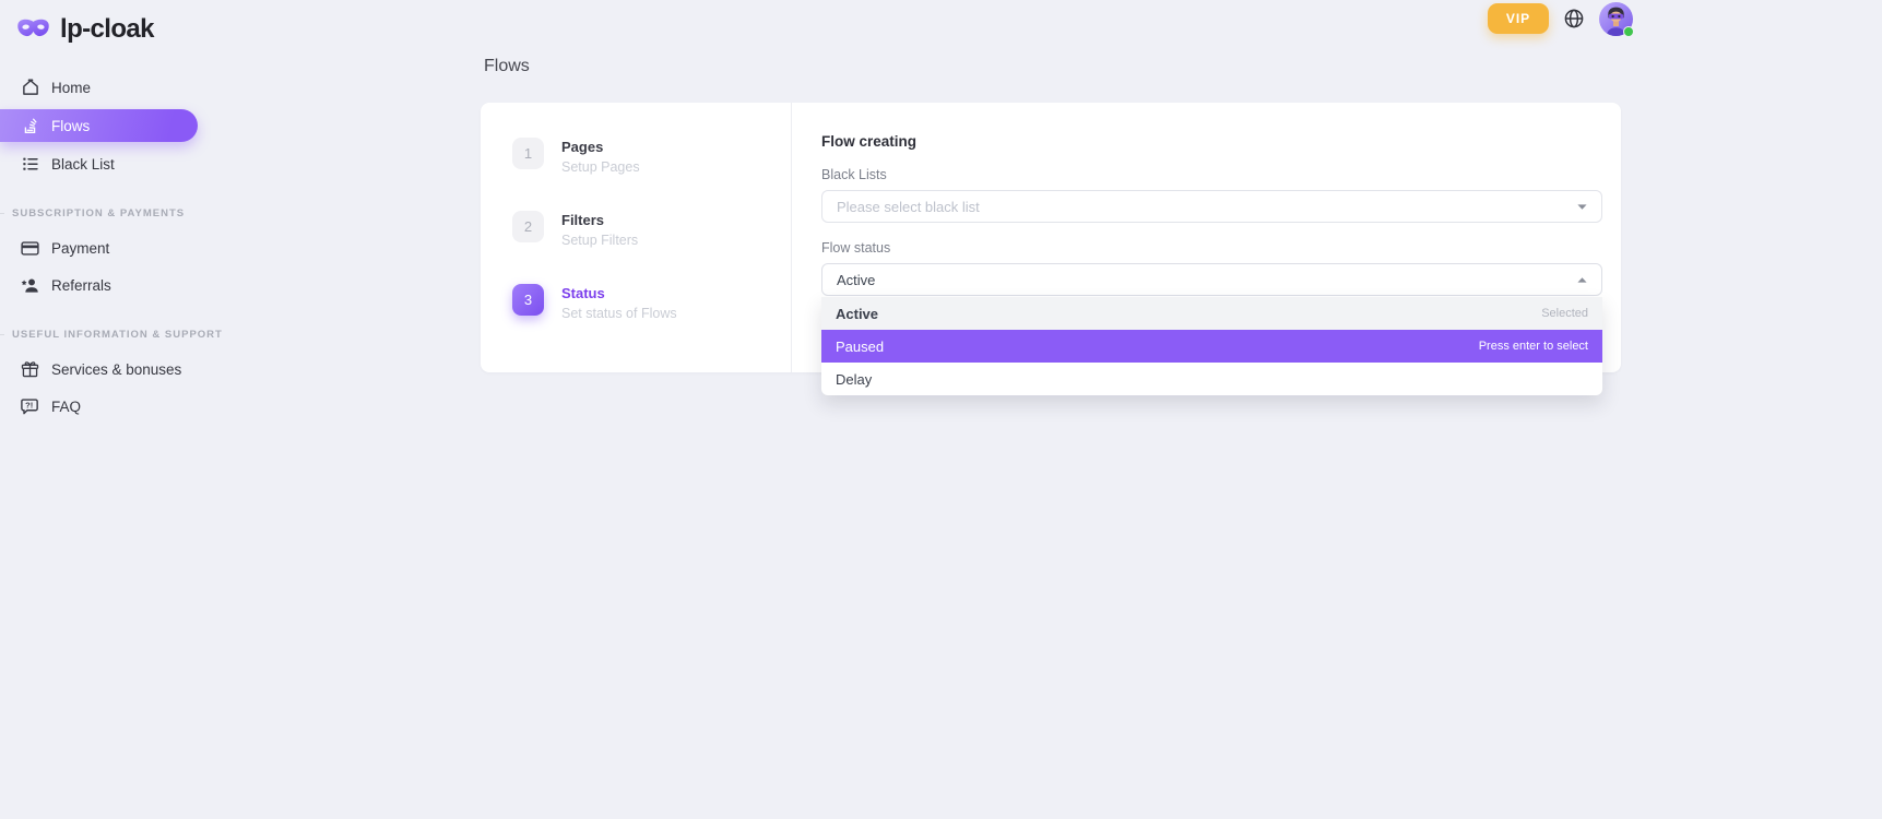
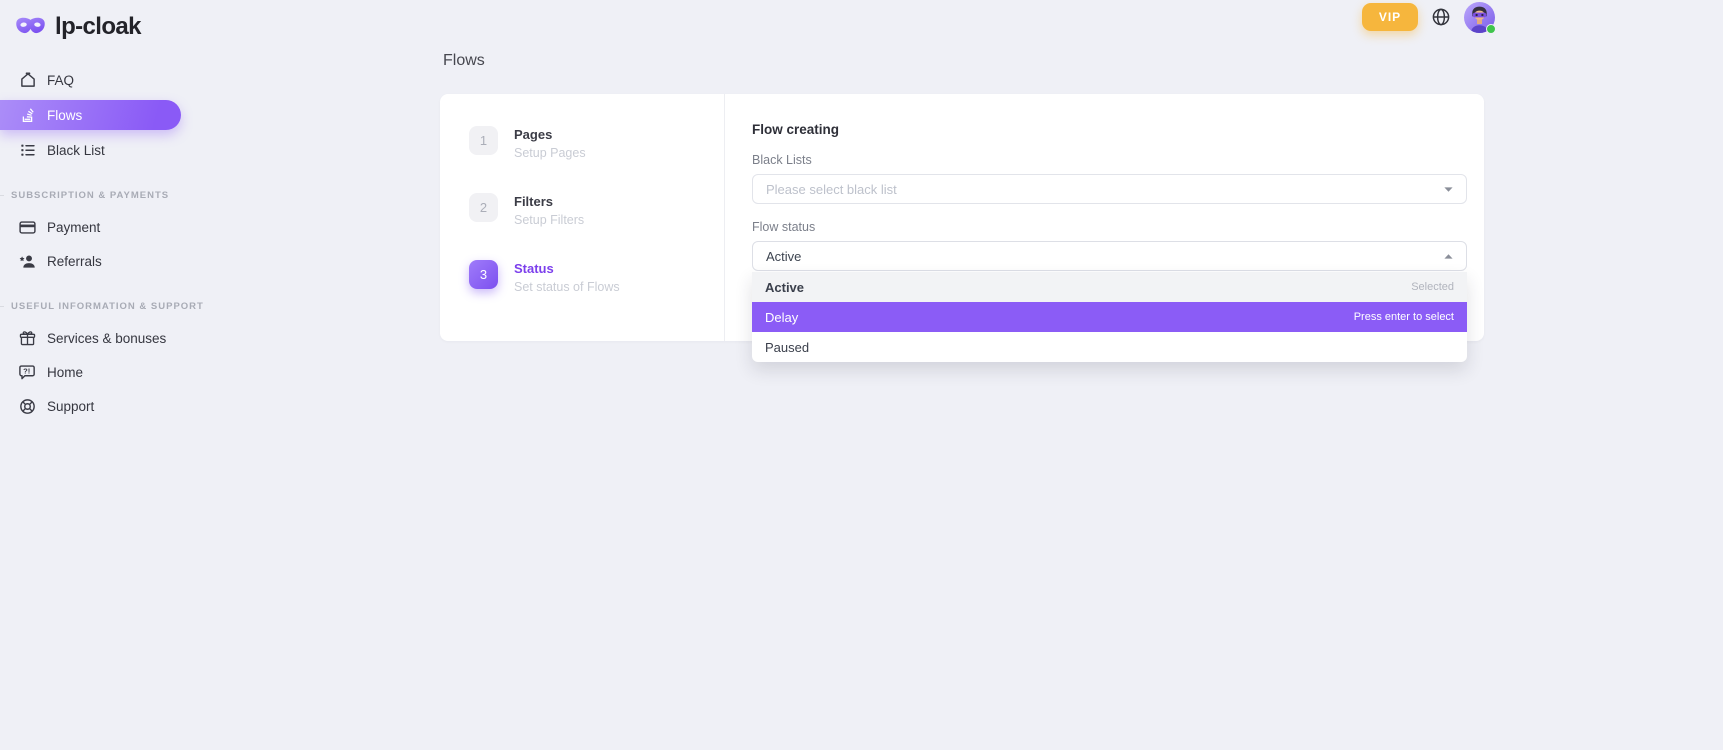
  lp-cloak
- Home
+ FAQ
  Flows
  Black List
  SUBSCRIPTION & PAYMENTS
  Payment
  Referrals
  USEFUL INFORMATION & SUPPORT
  Services & bonuses
  ?!
- FAQ
+ Home
+ Support
  VIP
  Flows
  1
  Pages
  Setup Pages
  2
  Filters
  Setup Filters
  3
  Status
  Set status of Flows
  Flow creating
  Black Lists
  Please select black list
  Flow status
  Active
  Active
  Selected
- Paused
+ Delay
  Press enter to select
- Delay
+ Paused
